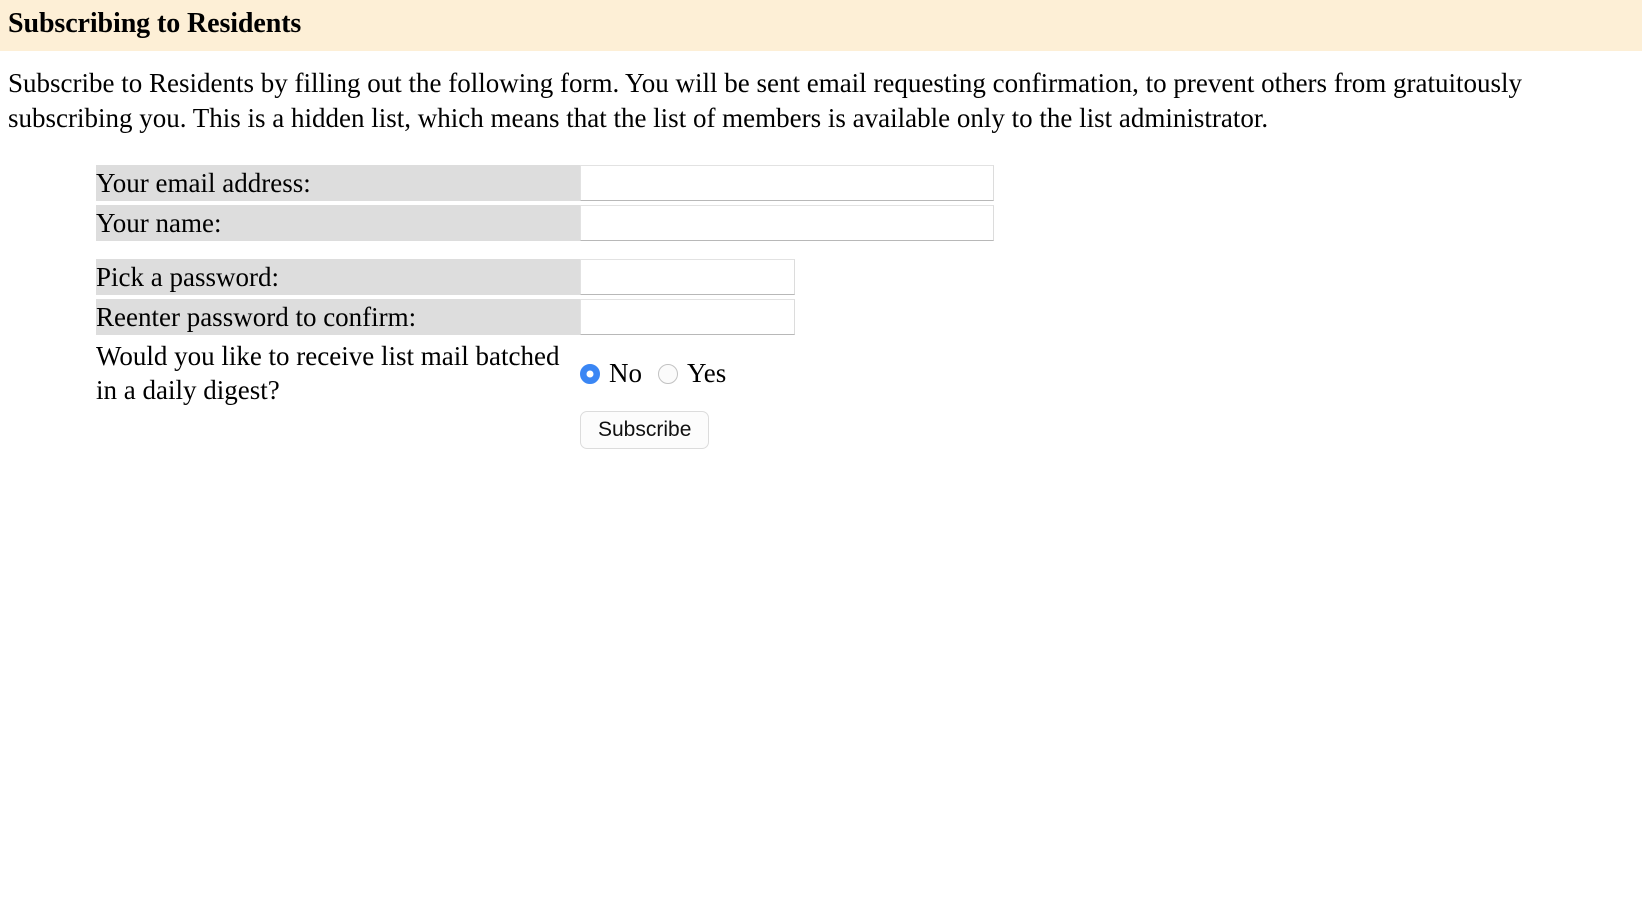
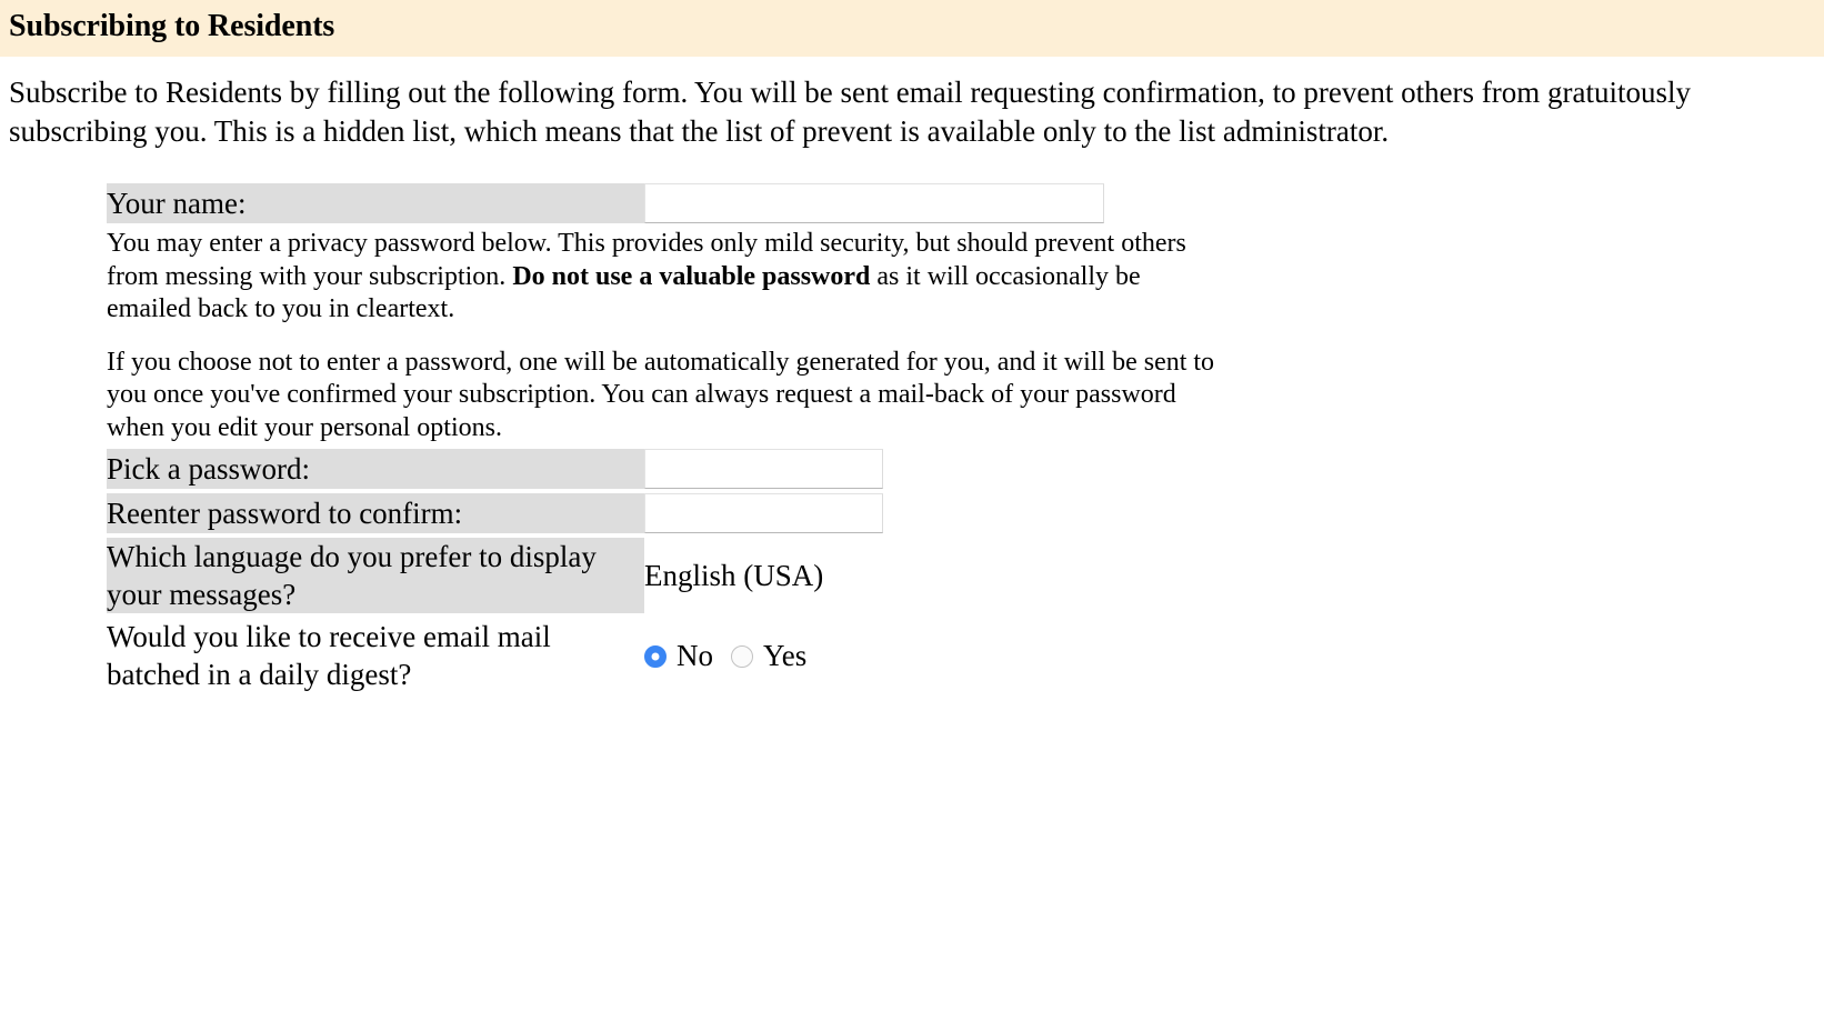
  Subscribing to Residents
- Subscribe to Residents by filling out the following form. You will be sent email requesting confirmation, to prevent others from gratuitously subscribing you. This is a hidden list, which means that the list of members is available only to the list administrator.
+ Subscribe to Residents by filling out the following form. You will be sent email requesting confirmation, to prevent others from gratuitously subscribing you. This is a hidden list, which means that the list of prevent is available only to the list administrator.
- Your email address:
  Your name:
+ You may enter a privacy password below. This provides only mild security, but should prevent others from messing with your subscription. Do not use a valuable password as it will occasionally be emailed back to you in cleartext.
+ If you choose not to enter a password, one will be automatically generated for you, and it will be sent to you once you've confirmed your subscription. You can always request a mail-back of your password when you edit your personal options.
  Pick a password:
  Reenter password to confirm:
+ Which language do you prefer to display your messages?	English (USA)
- Would you like to receive list mail batched in a daily digest?	No Yes
+ Would you like to receive email mail batched in a daily digest?	No Yes
- 	Subscribe
